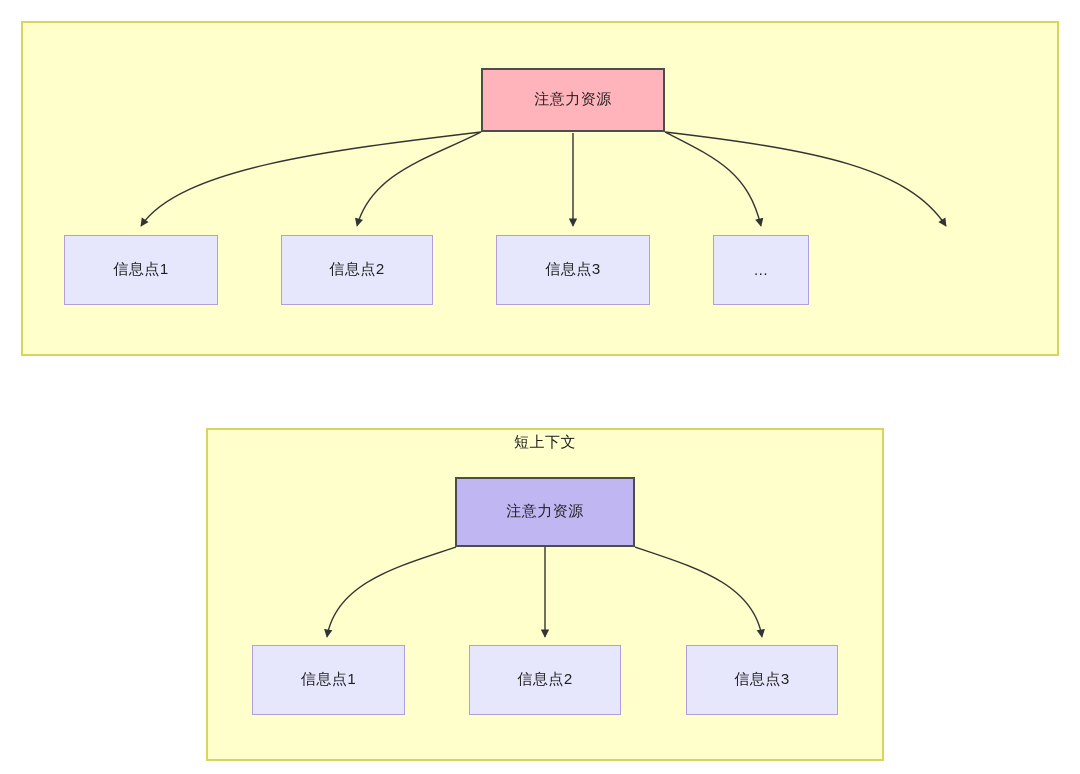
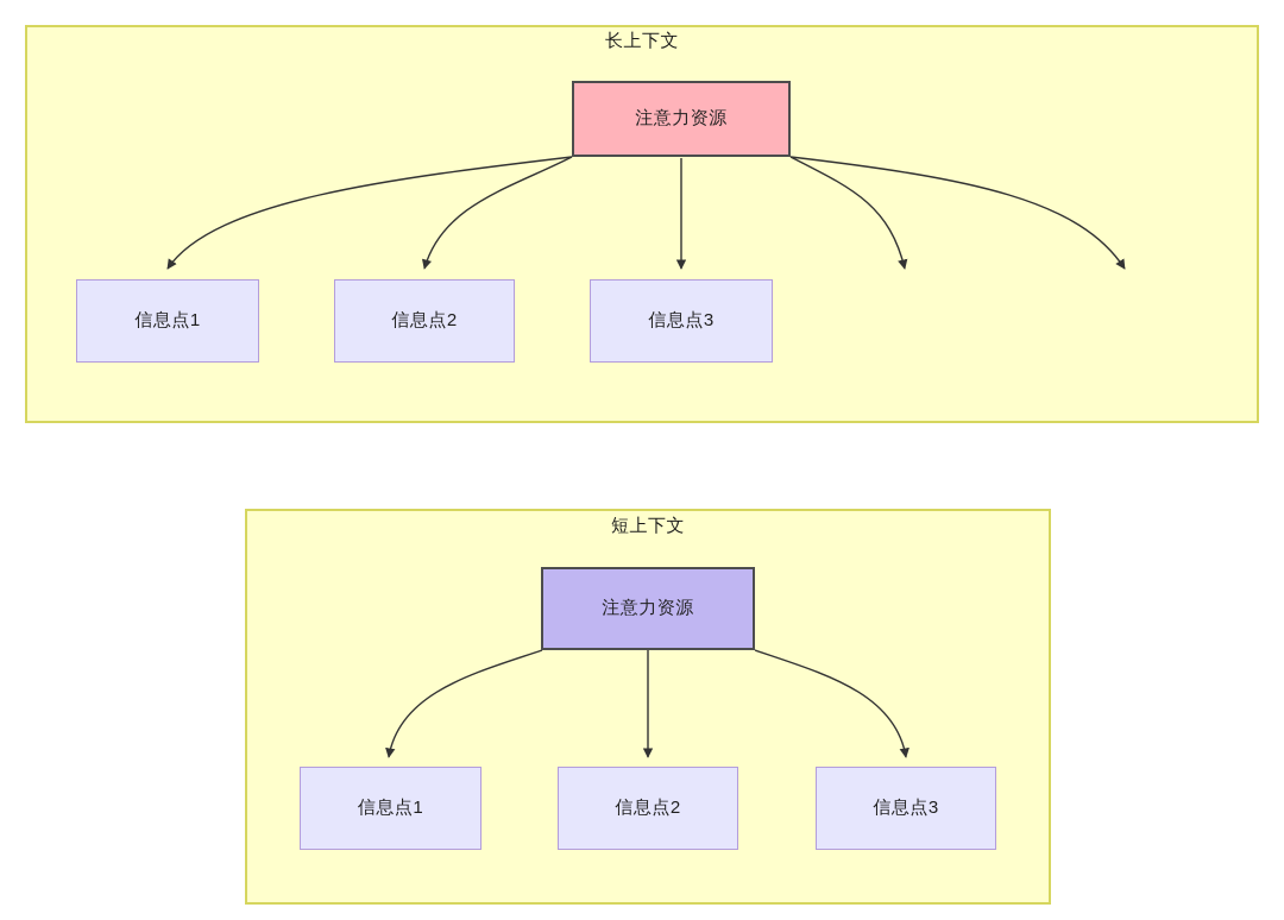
+ 长上下文
  注意力资源
  信息点1
  信息点2
  信息点3
- ...
  短上下文
  注意力资源
  信息点1
  信息点2
  信息点3
